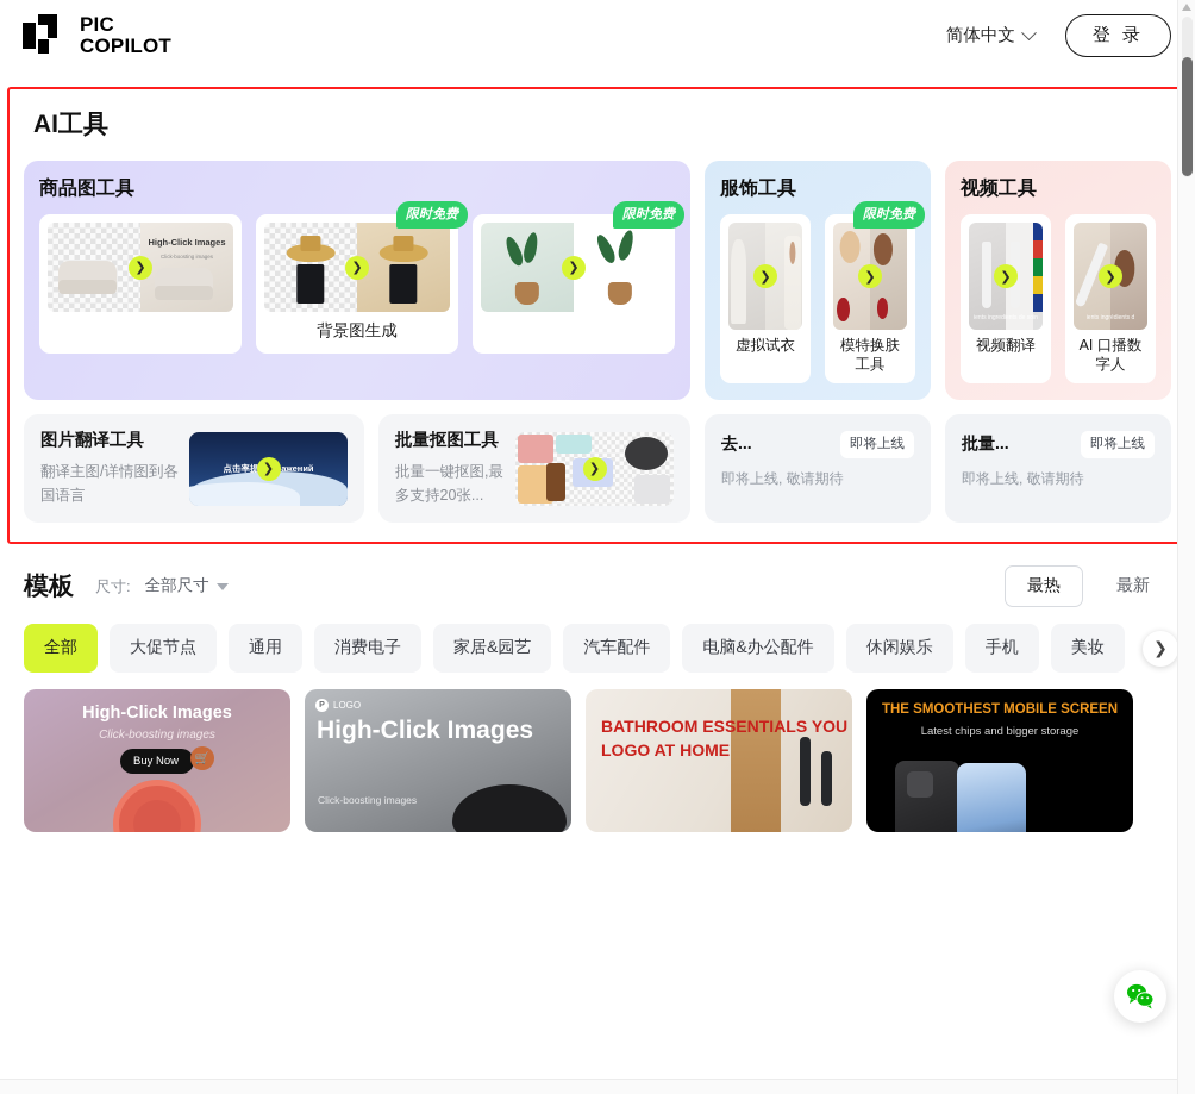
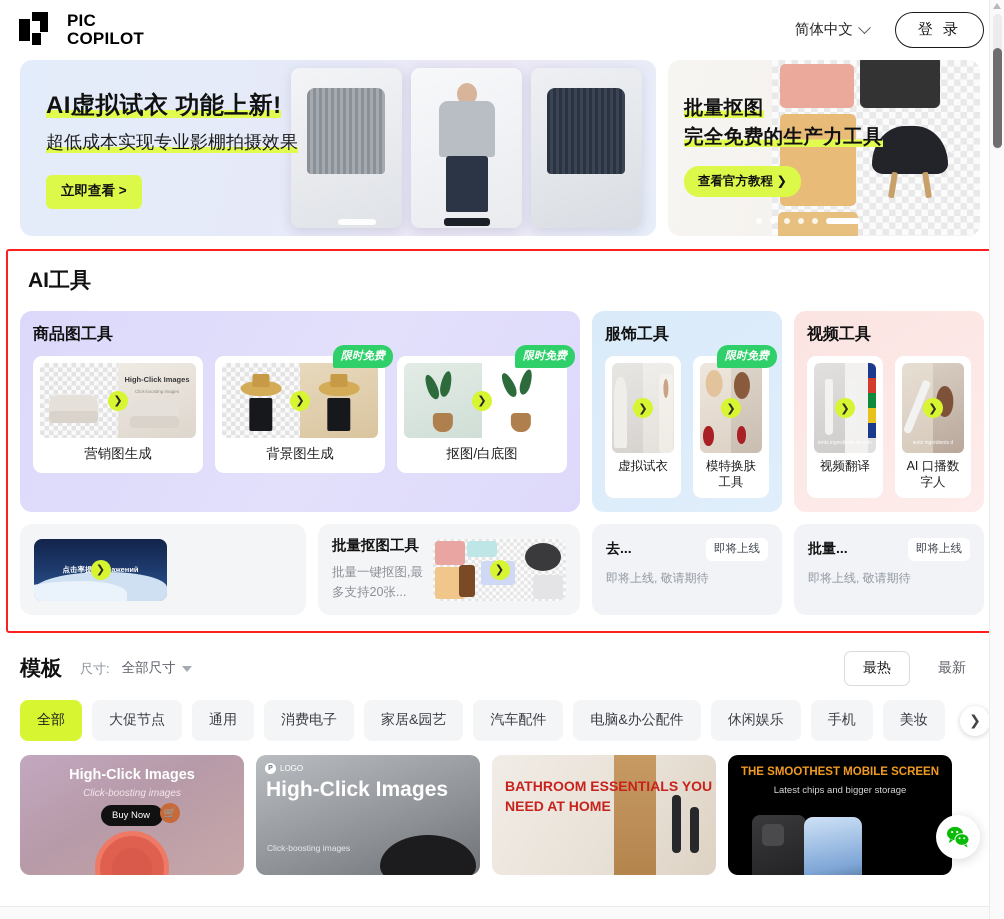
  PIC
  COPILOT
  简体中文
  登 录
+ AI虚拟试衣 功能上新!
+ 超低成本实现专业影棚拍摄效果
+ 立即查看 >
+ ×
+ 批量抠图
+ 完全免费的生产力工具
+ 查看官方教程 ❯
  AI工具
  商品图工具
  High-Click Images
  ❯
+ 营销图生成
  限时免费
  ❯
  背景图生成
  限时免费
  ❯
+ 抠图/白底图
  服饰工具
  ❯
  虚拟试衣
  限时免费
  ❯
  模特换肤工具
  视频工具
  ❯
  视频翻译
  ❯
  AI 口播数字人
- 图片翻译工具
- 翻译主图/详情图到各国语言
  点击率提ажений
  ❯
  批量抠图工具
  批量一键抠图,最多支持20张...
  ❯
  去...
  即将上线
  即将上线, 敬请期待
  批量...
  即将上线
  即将上线, 敬请期待
  模板
  尺寸:
  全部尺寸
  最热
  最新
  全部
  大促节点
  通用
  消费电子
  家居&园艺
  汽车配件
  电脑&办公配件
  休闲娱乐
  手机
  美妆
  ❯
  High-Click Images
  Click-boosting images
  Buy Now
  🛒
  LOGO
  High-Click Images
  Click-boosting images
- BATHROOM ESSENTIALS YOU LOGO AT HOME
+ BATHROOM ESSENTIALS YOU NEED AT HOME
  THE SMOOTHEST MOBILE SCREEN
  Latest chips and bigger storage
